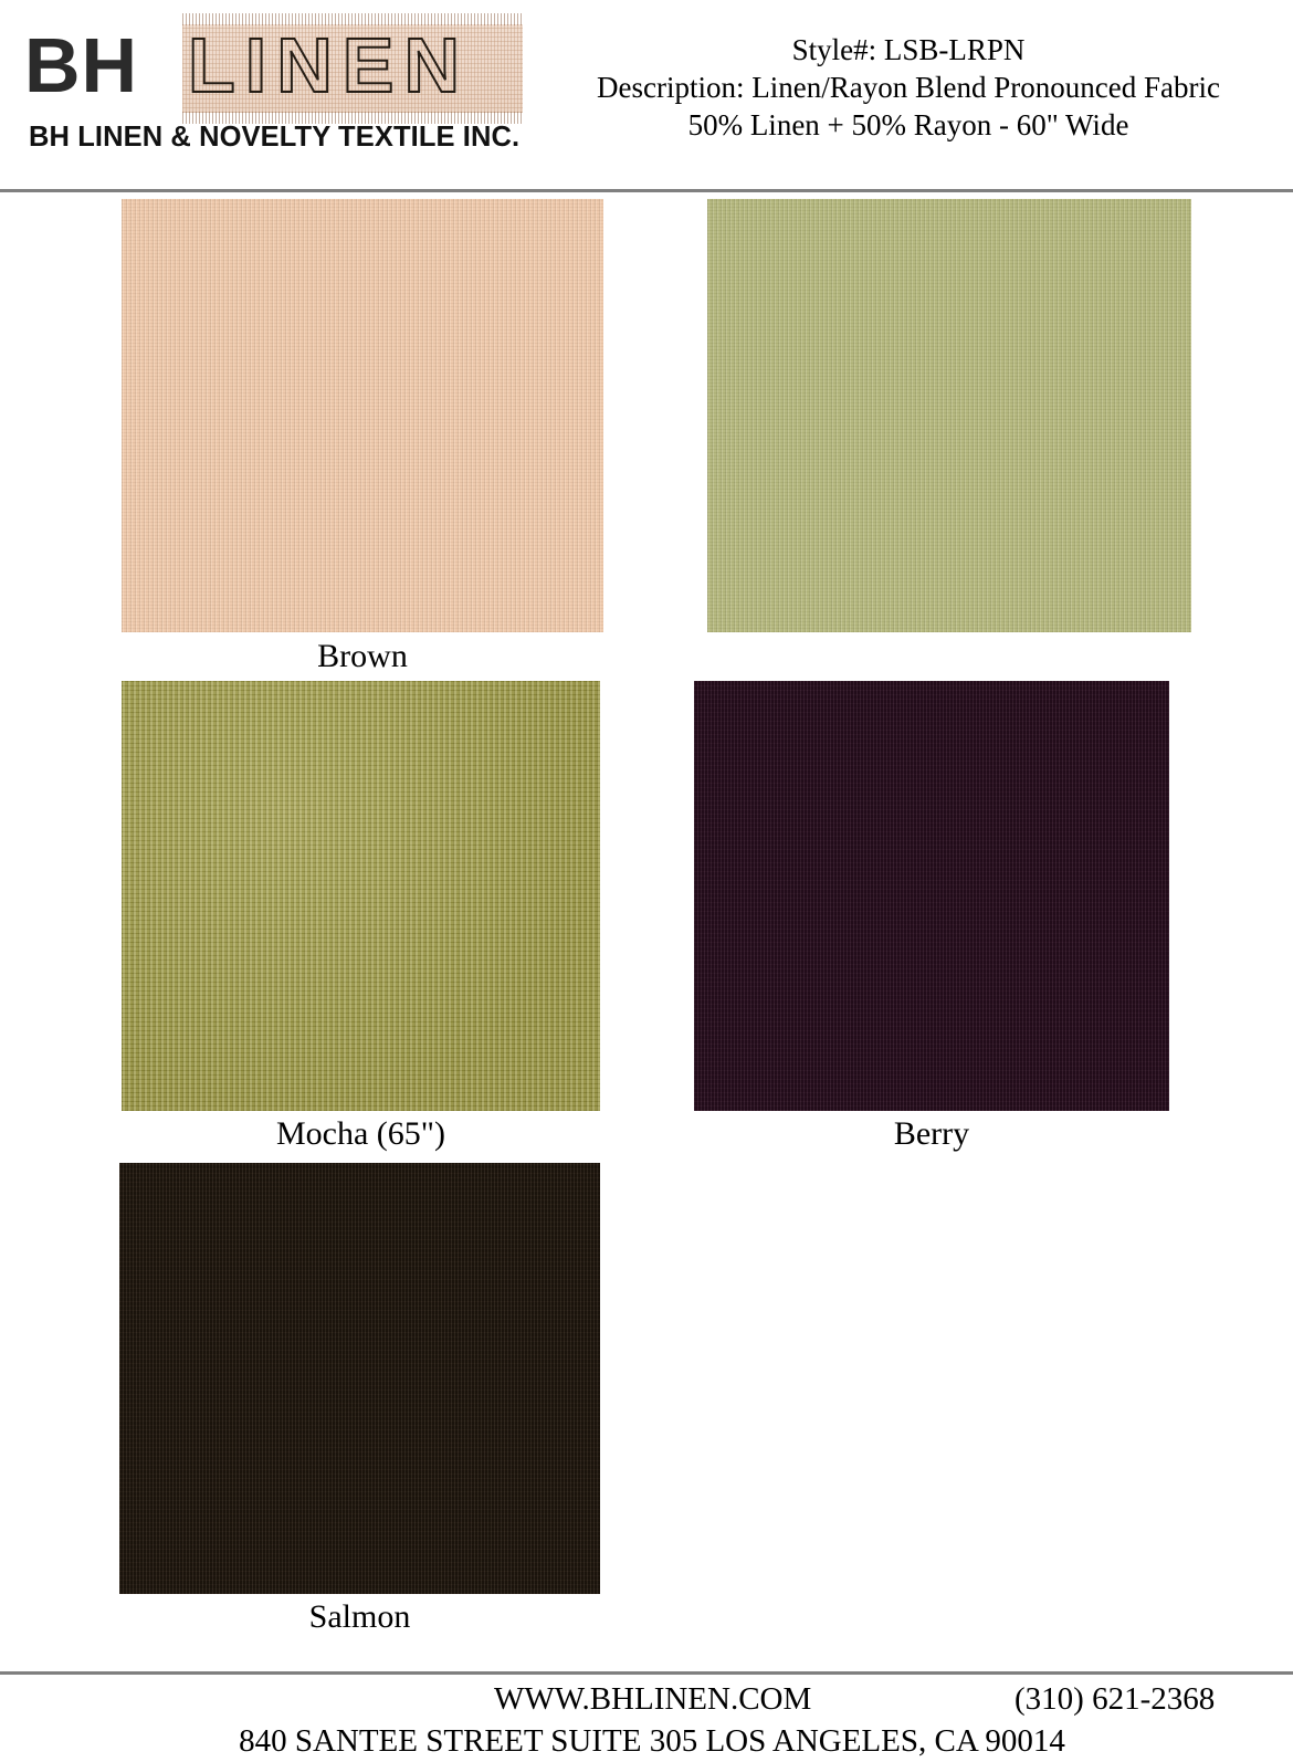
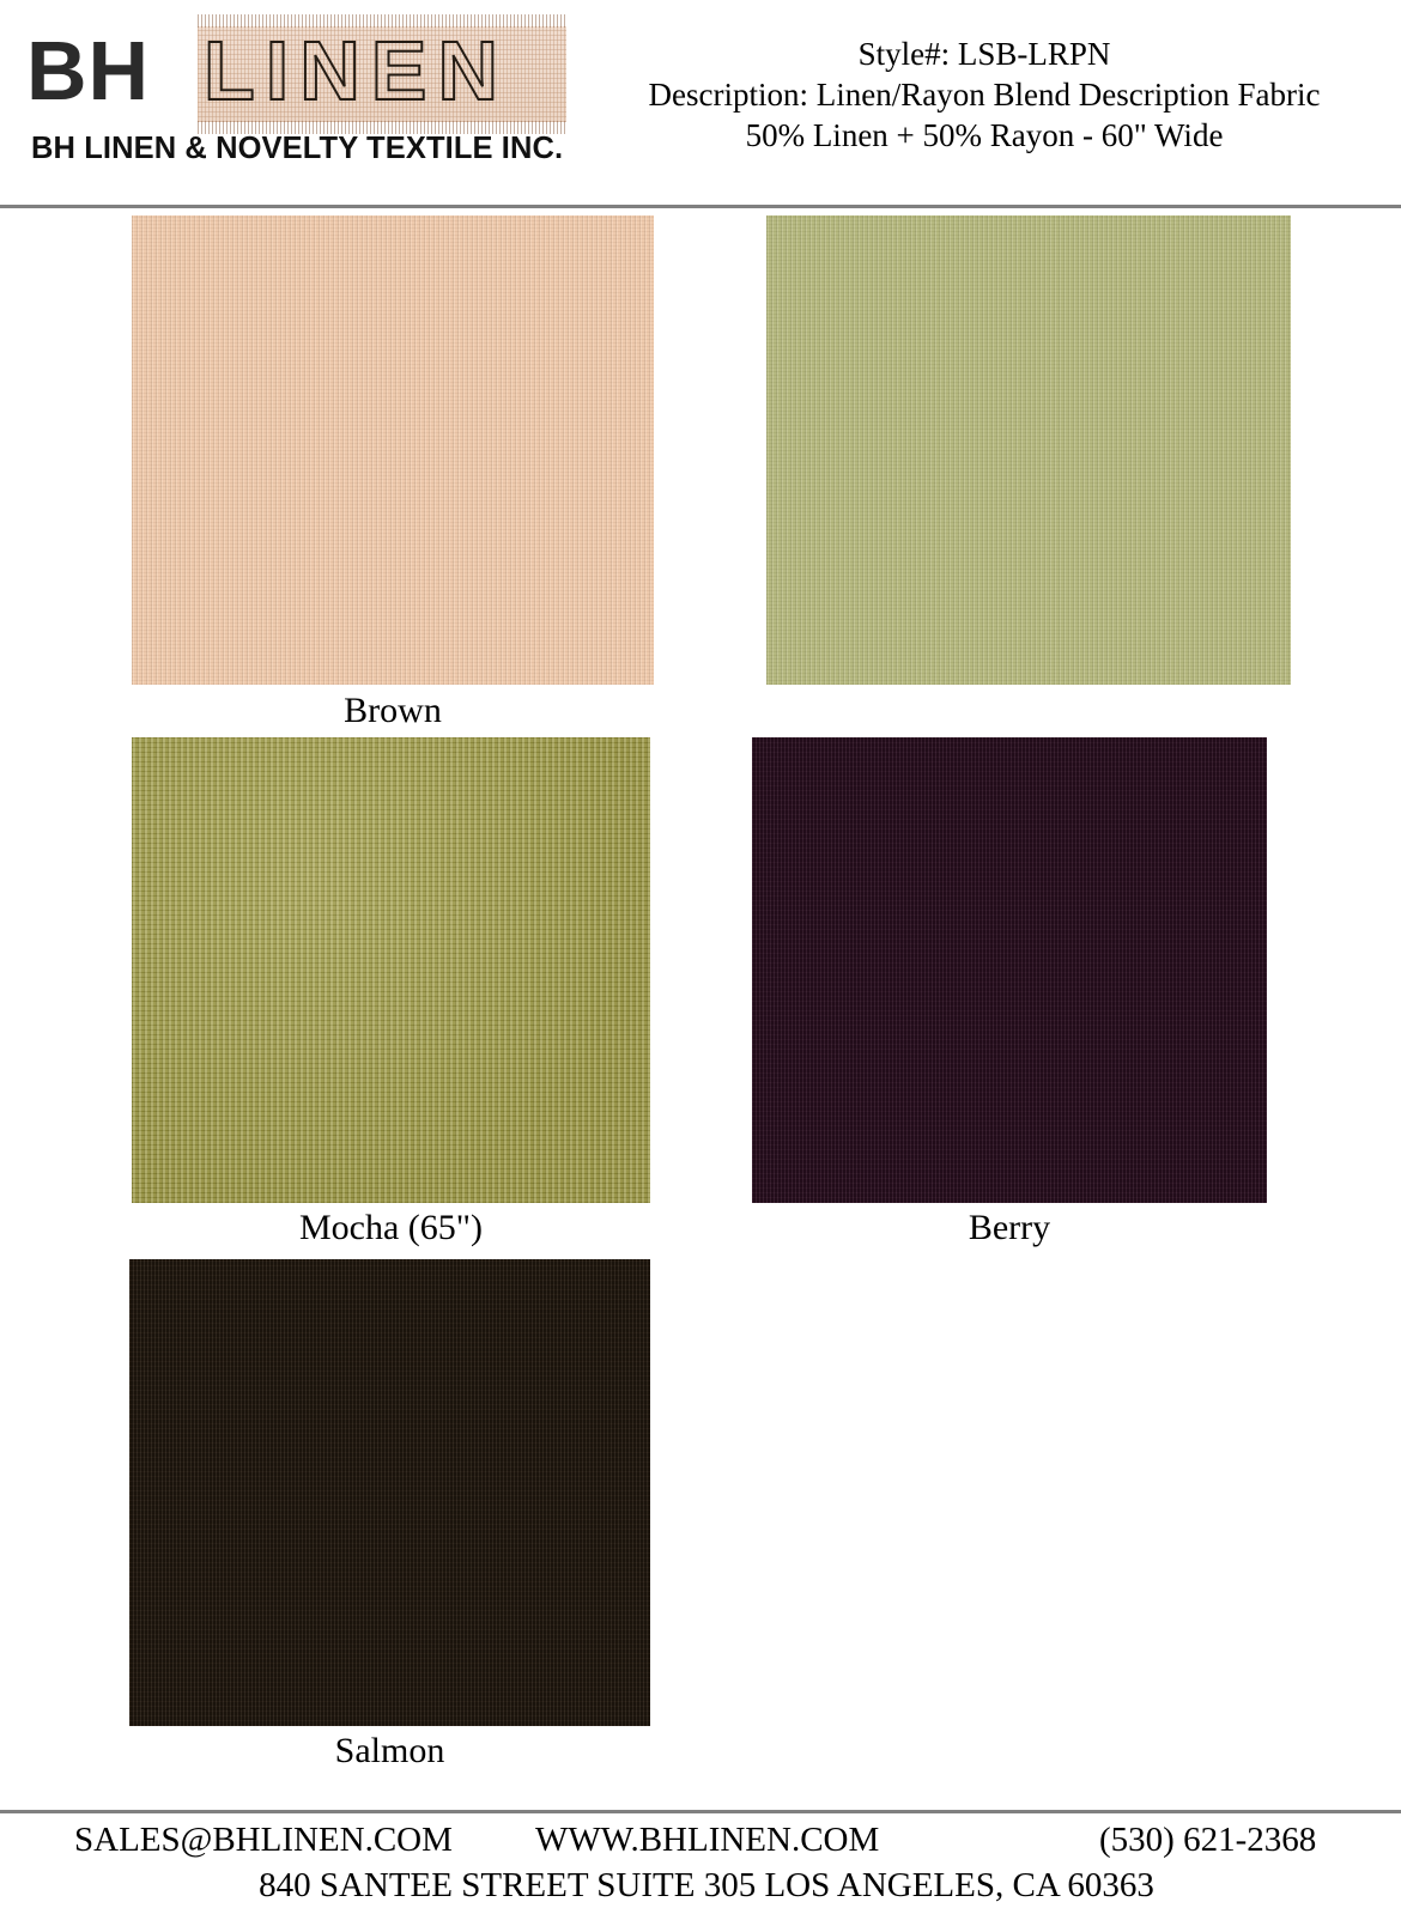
  BH
  LINEN
  BH LINEN & NOVELTY TEXTILE INC.
  Style#: LSB-LRPN
- Description: Linen/Rayon Blend Pronounced Fabric
+ Description: Linen/Rayon Blend Description Fabric
  50% Linen + 50% Rayon - 60" Wide
  Brown
  Mocha (65")
  Berry
  Salmon
+ SALES@BHLINEN.COM
  WWW.BHLINEN.COM
- (310) 621-2368
+ (530) 621-2368
- 840 SANTEE STREET SUITE 305 LOS ANGELES, CA 90014
+ 840 SANTEE STREET SUITE 305 LOS ANGELES, CA 60363
